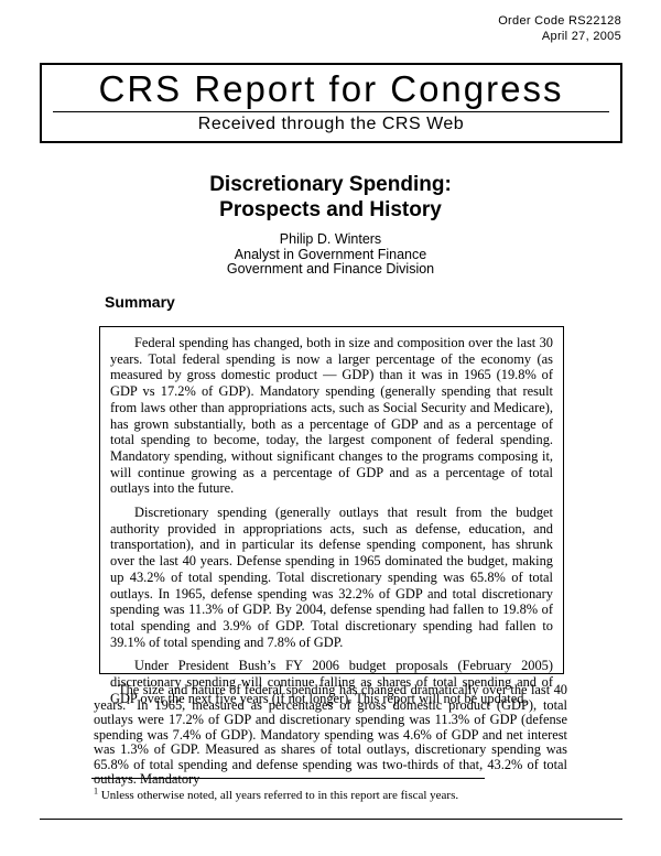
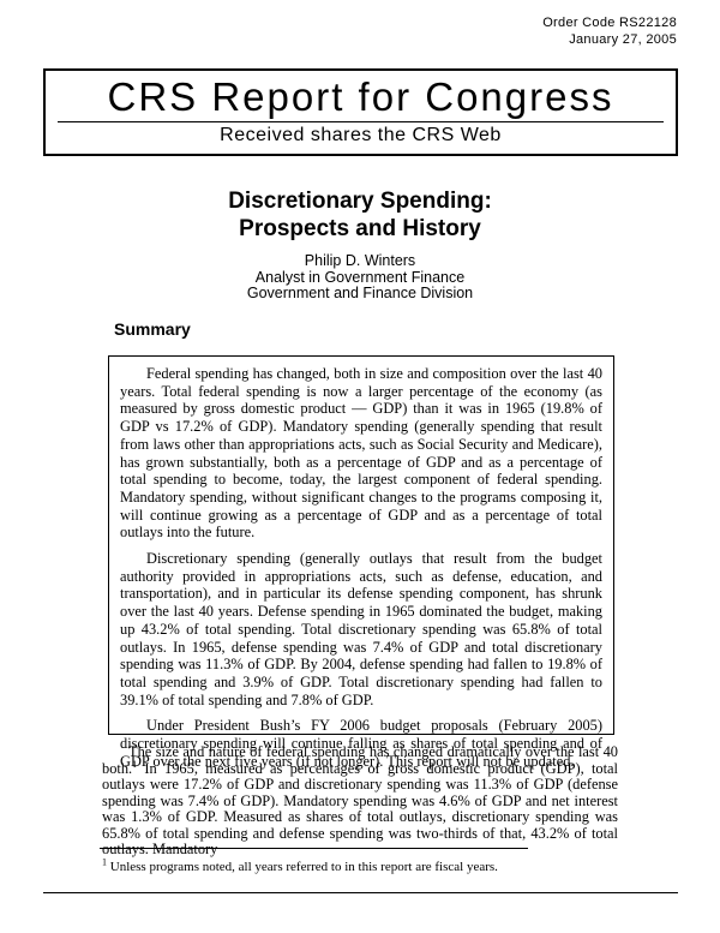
  Order Code RS22128
- April 27, 2005
+ January 27, 2005
  CRS Report for Congress
- Received through the CRS Web
+ Received shares the CRS Web
  Discretionary Spending:
  Prospects and History
  Philip D. Winters
  Analyst in Government Finance
  Government and Finance Division
  Summary
- Federal spending has changed, both in size and composition over the last 30 years. Total federal spending is now a larger percentage of the economy (as measured by gross domestic product — GDP) than it was in 1965 (19.8% of GDP vs 17.2% of GDP). Mandatory spending (generally spending that result from laws other than appropriations acts, such as Social Security and Medicare), has grown substantially, both as a percentage of GDP and as a percentage of total spending to become, today, the largest component of federal spending. Mandatory spending, without significant changes to the programs composing it, will continue growing as a percentage of GDP and as a percentage of total outlays into the future.
+ Federal spending has changed, both in size and composition over the last 40 years. Total federal spending is now a larger percentage of the economy (as measured by gross domestic product — GDP) than it was in 1965 (19.8% of GDP vs 17.2% of GDP). Mandatory spending (generally spending that result from laws other than appropriations acts, such as Social Security and Medicare), has grown substantially, both as a percentage of GDP and as a percentage of total spending to become, today, the largest component of federal spending. Mandatory spending, without significant changes to the programs composing it, will continue growing as a percentage of GDP and as a percentage of total outlays into the future.
- Discretionary spending (generally outlays that result from the budget authority provided in appropriations acts, such as defense, education, and transportation), and in particular its defense spending component, has shrunk over the last 40 years. Defense spending in 1965 dominated the budget, making up 43.2% of total spending. Total discretionary spending was 65.8% of total outlays. In 1965, defense spending was 32.2% of GDP and total discretionary spending was 11.3% of GDP. By 2004, defense spending had fallen to 19.8% of total spending and 3.9% of GDP. Total discretionary spending had fallen to 39.1% of total spending and 7.8% of GDP.
+ Discretionary spending (generally outlays that result from the budget authority provided in appropriations acts, such as defense, education, and transportation), and in particular its defense spending component, has shrunk over the last 40 years. Defense spending in 1965 dominated the budget, making up 43.2% of total spending. Total discretionary spending was 65.8% of total outlays. In 1965, defense spending was 7.4% of GDP and total discretionary spending was 11.3% of GDP. By 2004, defense spending had fallen to 19.8% of total spending and 3.9% of GDP. Total discretionary spending had fallen to 39.1% of total spending and 7.8% of GDP.
  Under President Bush’s FY 2006 budget proposals (February 2005) discretionary spending will continue falling as shares of total spending and of GDP over the next five years (if not longer). This report will not be updated.
- The size and nature of federal spending has changed dramatically over the last 40 years.1 In 1965, measured as percentages of gross domestic product (GDP), total outlays were 17.2% of GDP and discretionary spending was 11.3% of GDP (defense spending was 7.4% of GDP). Mandatory spending was 4.6% of GDP and net interest was 1.3% of GDP. Measured as shares of total outlays, discretionary spending was 65.8% of total spending and defense spending was two-thirds of that, 43.2% of total outlays. Mandatory
+ The size and nature of federal spending has changed dramatically over the last 40 both.1 In 1965, measured as percentages of gross domestic product (GDP), total outlays were 17.2% of GDP and discretionary spending was 11.3% of GDP (defense spending was 7.4% of GDP). Mandatory spending was 4.6% of GDP and net interest was 1.3% of GDP. Measured as shares of total outlays, discretionary spending was 65.8% of total spending and defense spending was two-thirds of that, 43.2% of total outlays. Mandatory
- 1 Unless otherwise noted, all years referred to in this report are fiscal years.
+ 1 Unless programs noted, all years referred to in this report are fiscal years.
